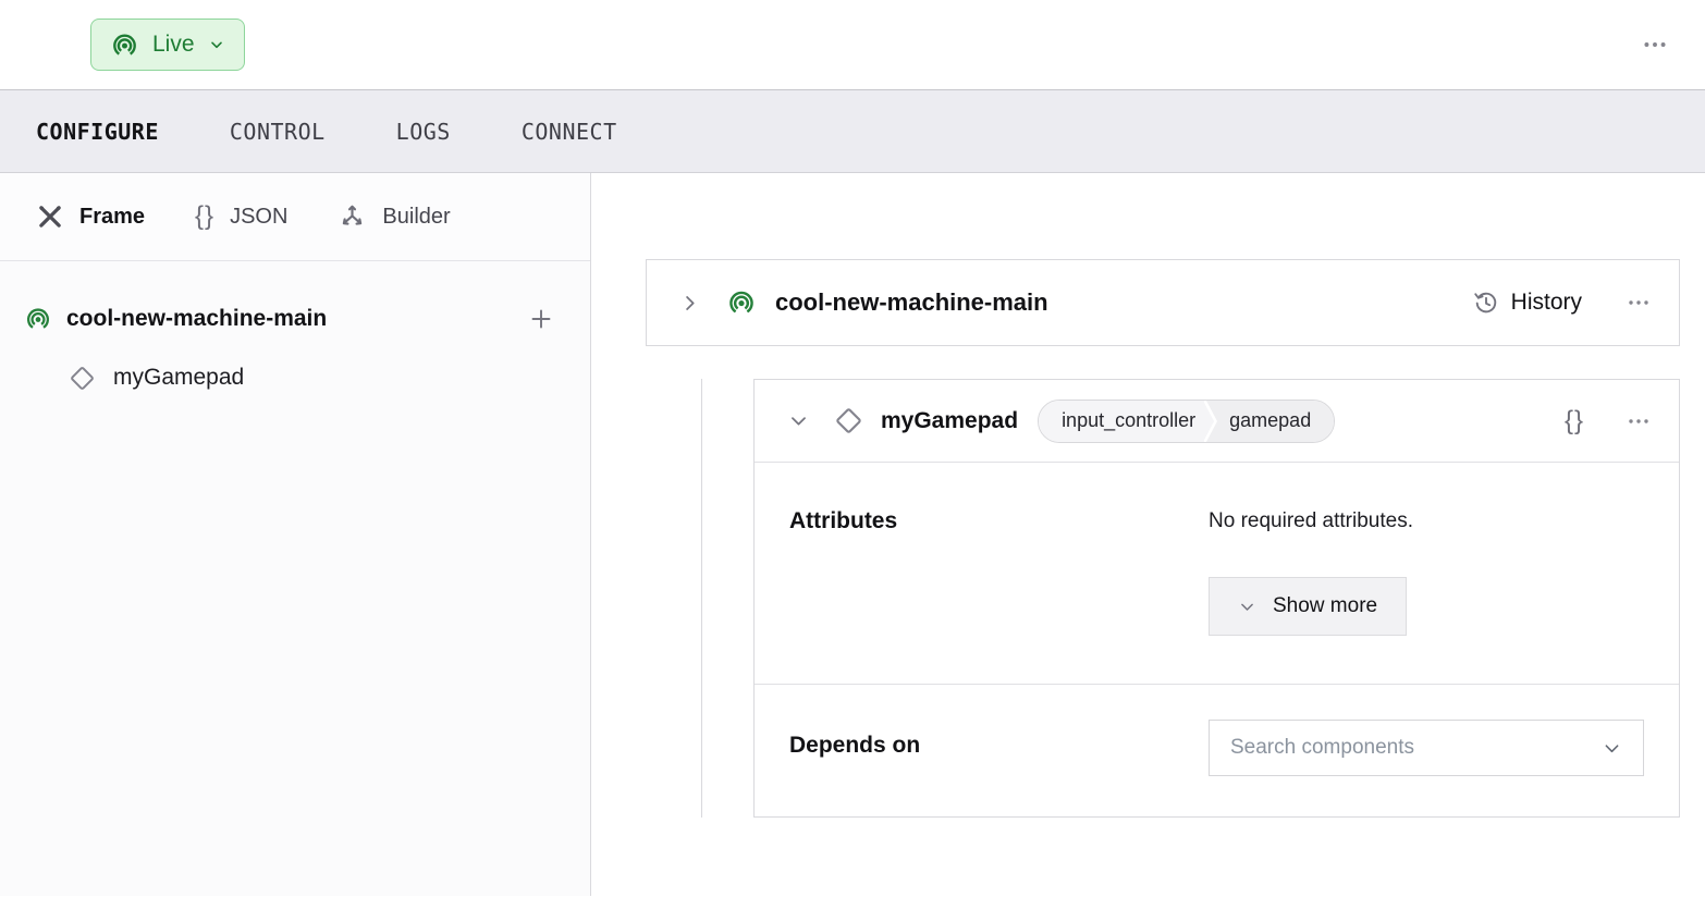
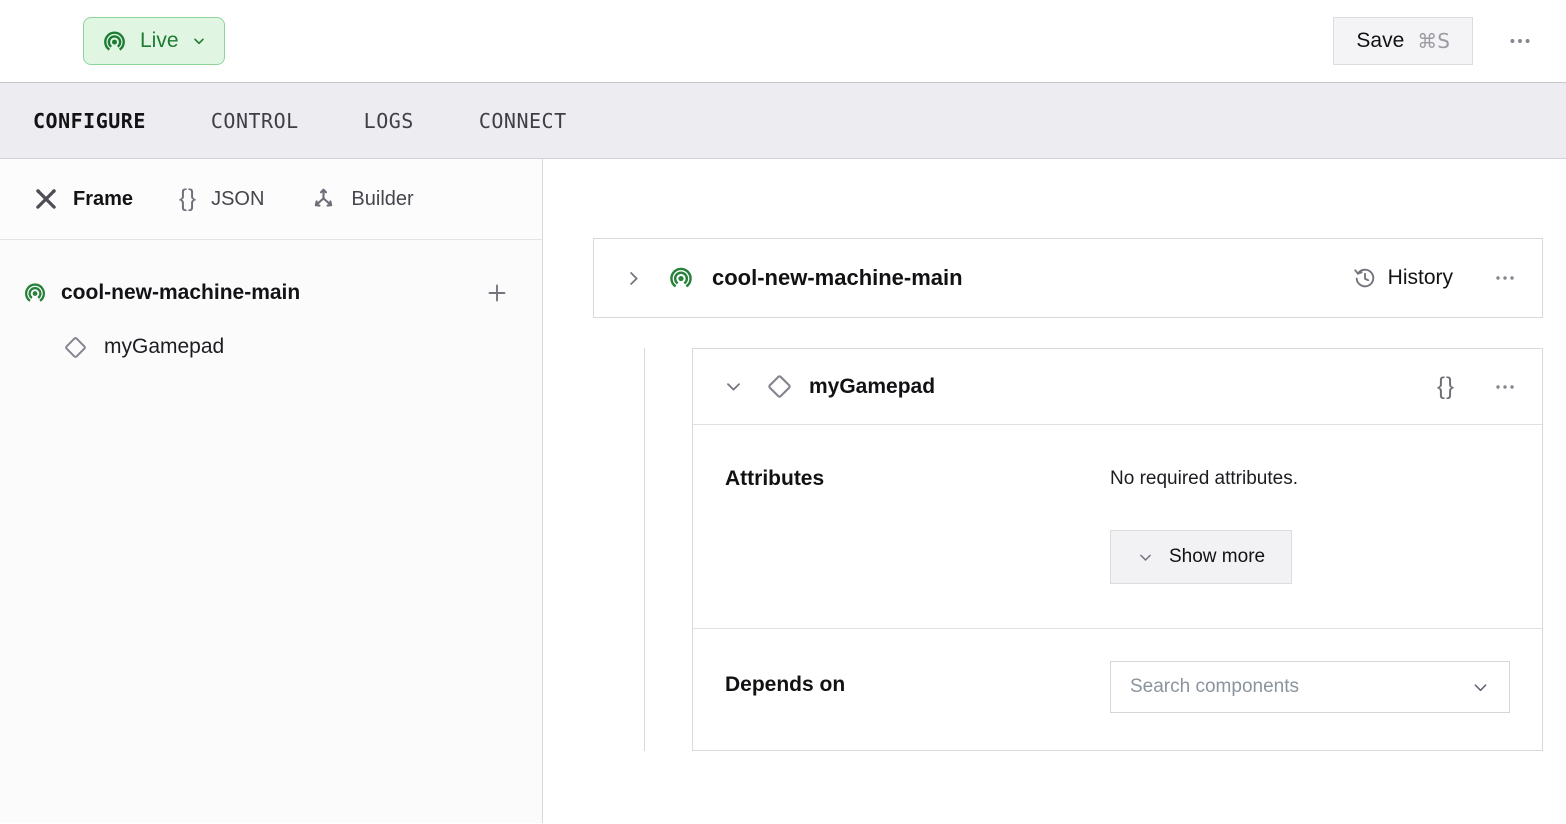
  Live
+ Save
+ ⌘S
  CONFIGURE
  CONTROL
  LOGS
  CONNECT
  Frame
  {}
  JSON
  Builder
  cool-new-machine-main
  myGamepad
  cool-new-machine-main
  History
  myGamepad
- input_controller
- gamepad
  {}
  Attributes
  No required attributes.
  Show more
  Depends on
  Search components
